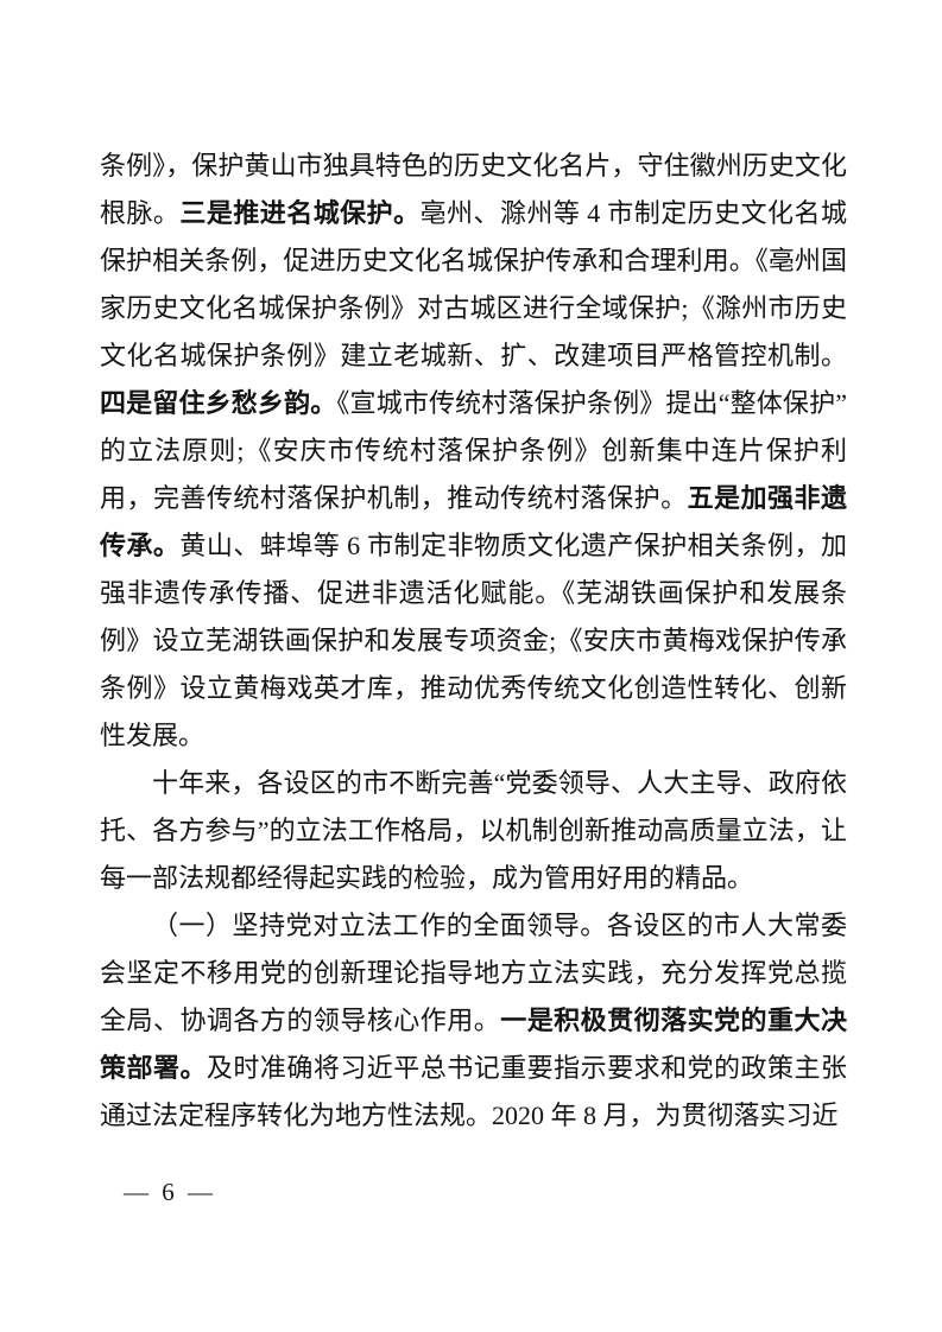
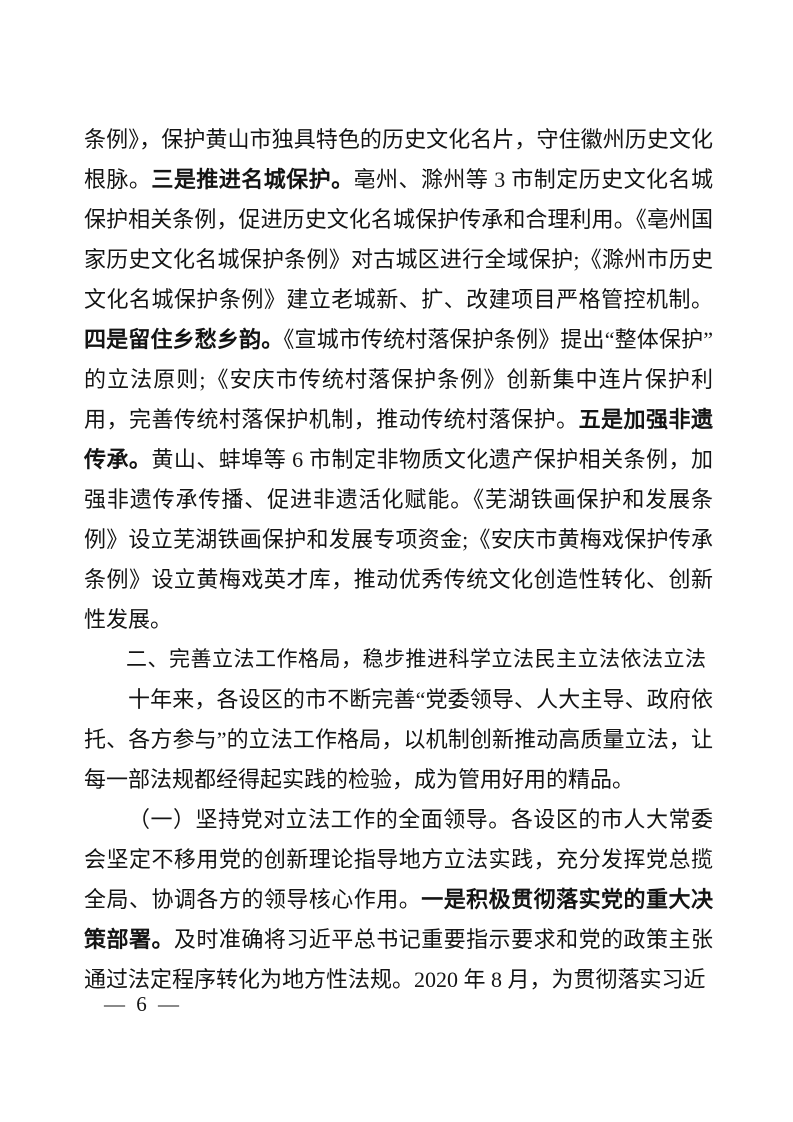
- 条例》，保护黄山市独具特色的历史文化名片，守住徽州历史文化根脉。三是推进名城保护。亳州、滁州等 4 市制定历史文化名城保护相关条例，促进历史文化名城保护传承和合理利用。《亳州国家历史文化名城保护条例》对古城区进行全域保护;《滁州市历史文化名城保护条例》建立老城新、扩、改建项目严格管控机制。四是留住乡愁乡韵。《宣城市传统村落保护条例》提出“整体保护”的立法原则;《安庆市传统村落保护条例》创新集中连片保护利用，完善传统村落保护机制，推动传统村落保护。五是加强非遗传承。黄山、蚌埠等 6 市制定非物质文化遗产保护相关条例，加强非遗传承传播、促进非遗活化赋能。《芜湖铁画保护和发展条例》设立芜湖铁画保护和发展专项资金;《安庆市黄梅戏保护传承条例》设立黄梅戏英才库，推动优秀传统文化创造性转化、创新性发展。
+ 条例》，保护黄山市独具特色的历史文化名片，守住徽州历史文化根脉。三是推进名城保护。亳州、滁州等 3 市制定历史文化名城保护相关条例，促进历史文化名城保护传承和合理利用。《亳州国家历史文化名城保护条例》对古城区进行全域保护;《滁州市历史文化名城保护条例》建立老城新、扩、改建项目严格管控机制。四是留住乡愁乡韵。《宣城市传统村落保护条例》提出“整体保护”的立法原则;《安庆市传统村落保护条例》创新集中连片保护利用，完善传统村落保护机制，推动传统村落保护。五是加强非遗传承。黄山、蚌埠等 6 市制定非物质文化遗产保护相关条例，加强非遗传承传播、促进非遗活化赋能。《芜湖铁画保护和发展条例》设立芜湖铁画保护和发展专项资金;《安庆市黄梅戏保护传承条例》设立黄梅戏英才库，推动优秀传统文化创造性转化、创新性发展。
+ 二、完善立法工作格局，稳步推进科学立法民主立法依法立法
  十年来，各设区的市不断完善“党委领导、人大主导、政府依托、各方参与”的立法工作格局，以机制创新推动高质量立法，让每一部法规都经得起实践的检验，成为管用好用的精品。
  （一）坚持党对立法工作的全面领导。各设区的市人大常委会坚定不移用党的创新理论指导地方立法实践，充分发挥党总揽全局、协调各方的领导核心作用。一是积极贯彻落实党的重大决策部署。及时准确将习近平总书记重要指示要求和党的政策主张通过法定程序转化为地方性法规。2020 年 8 月，为贯彻落实习近
  — 6 —
